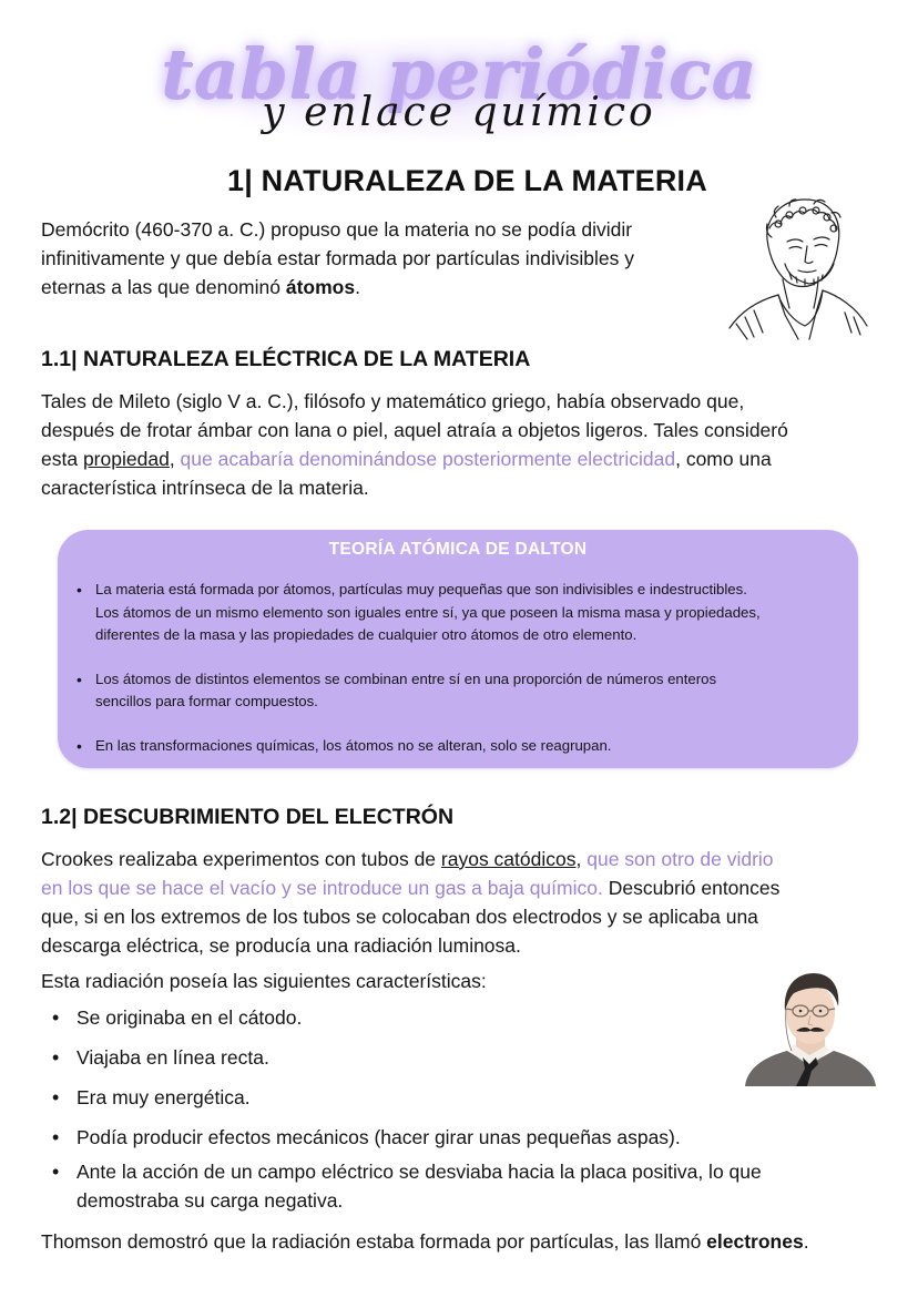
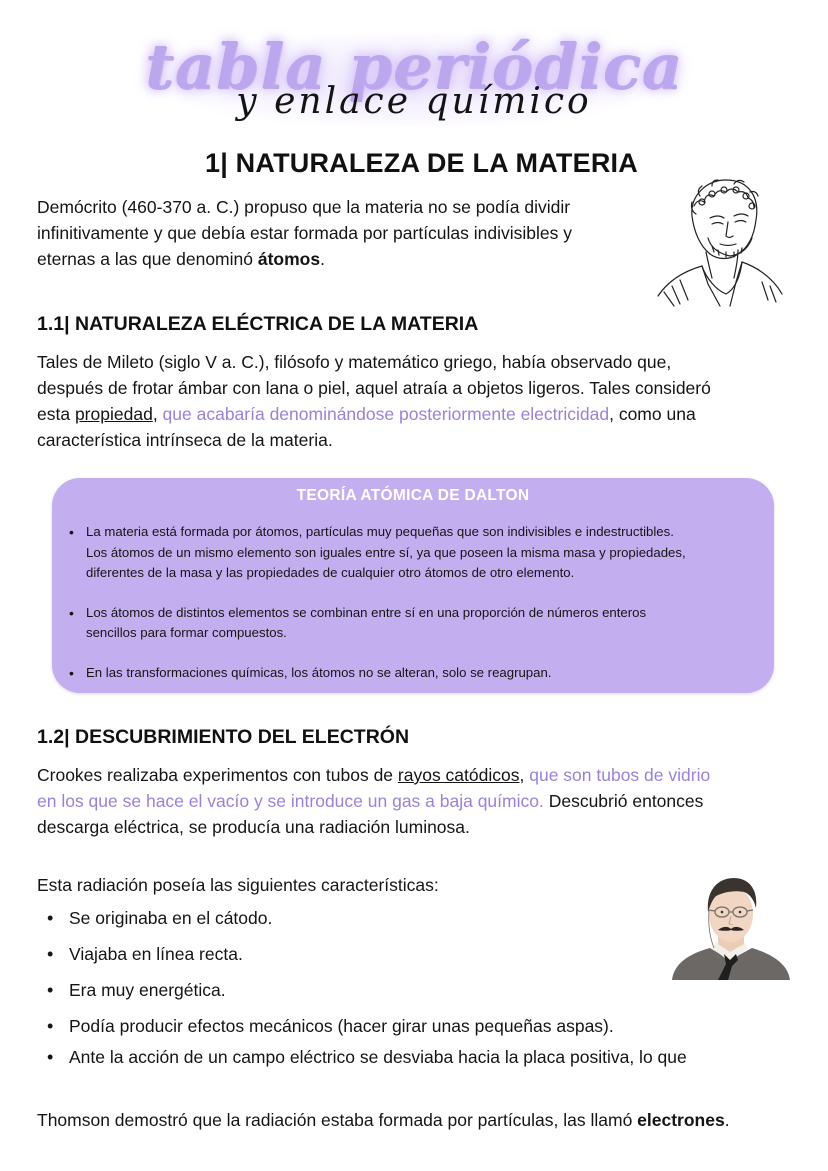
  tabla periódica
  y enlace químico
  1| NATURALEZA DE LA MATERIA
  Demócrito (460-370 a. C.) propuso que la materia no se podía dividir
  infinitivamente y que debía estar formada por partículas indivisibles y
  eternas a las que denominó átomos.
  1.1| NATURALEZA ELÉCTRICA DE LA MATERIA
  Tales de Mileto (siglo V a. C.), filósofo y matemático griego, había observado que,
  después de frotar ámbar con lana o piel, aquel atraía a objetos ligeros. Tales consideró
  esta propiedad, que acabaría denominándose posteriormente electricidad, como una
  característica intrínseca de la materia.
  TEORÍA ATÓMICA DE DALTON
  La materia está formada por átomos, partículas muy pequeñas que son indivisibles e indestructibles.
  Los átomos de un mismo elemento son iguales entre sí, ya que poseen la misma masa y propiedades,
  diferentes de la masa y las propiedades de cualquier otro átomos de otro elemento.
  Los átomos de distintos elementos se combinan entre sí en una proporción de números enteros
  sencillos para formar compuestos.
  En las transformaciones químicas, los átomos no se alteran, solo se reagrupan.
  1.2| DESCUBRIMIENTO DEL ELECTRÓN
- Crookes realizaba experimentos con tubos de rayos catódicos, que son otro de vidrio
+ Crookes realizaba experimentos con tubos de rayos catódicos, que son tubos de vidrio
  en los que se hace el vacío y se introduce un gas a baja químico. Descubrió entonces
- que, si en los extremos de los tubos se colocaban dos electrodos y se aplicaba una
  descarga eléctrica, se producía una radiación luminosa.
  Esta radiación poseía las siguientes características:
  Se originaba en el cátodo.
  Viajaba en línea recta.
  Era muy energética.
  Podía producir efectos mecánicos (hacer girar unas pequeñas aspas).
  Ante la acción de un campo eléctrico se desviaba hacia la placa positiva, lo que
- demostraba su carga negativa.
  Thomson demostró que la radiación estaba formada por partículas, las llamó electrones.
